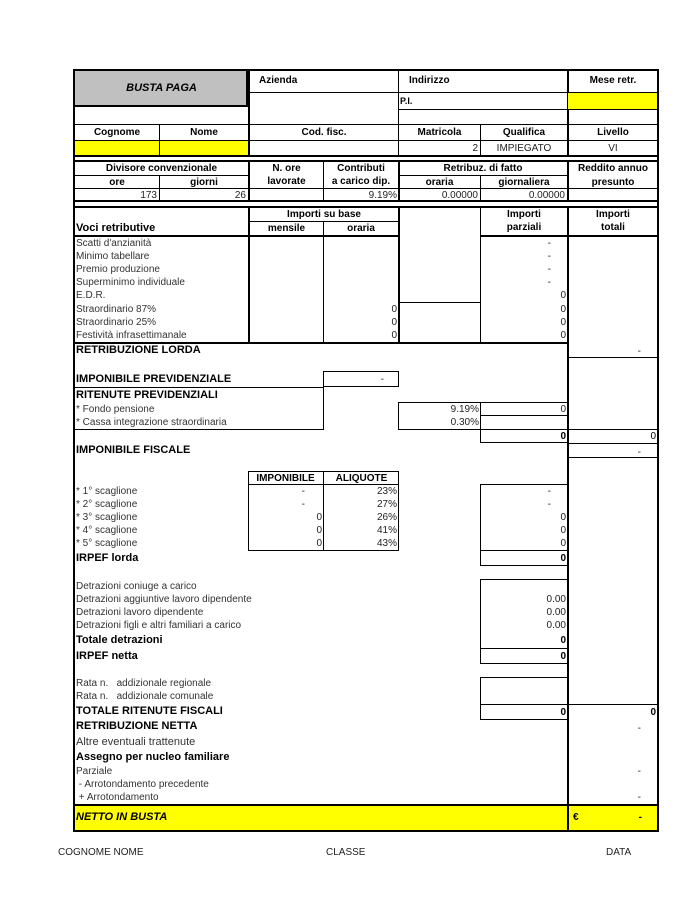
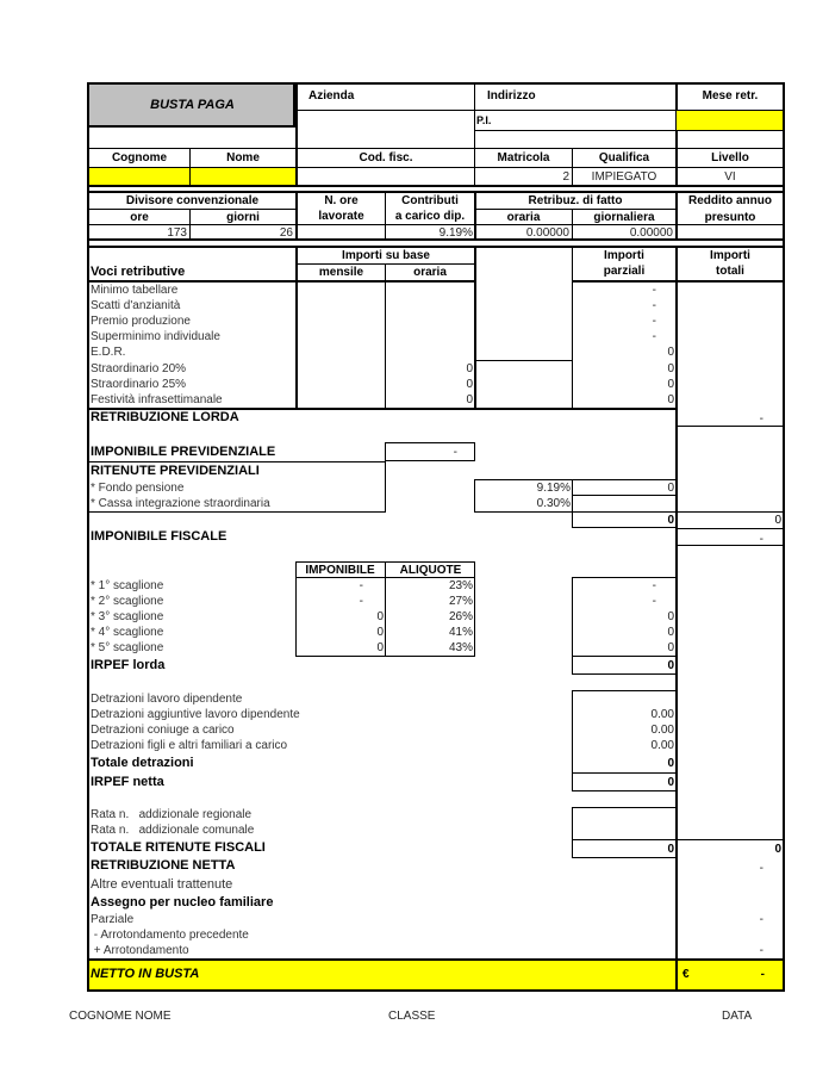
  BUSTA PAGA
  Azienda
  Indirizzo
  Mese retr.
  P.I.
  Cognome
  Nome
  Cod. fisc.
  Matricola
  Qualifica
  Livello
  2
  IMPIEGATO
  VI
  Divisore convenzionale
  ore
  giorni
  173
  26
  N. ore
  lavorate
  Contributi
  a carico dip.
  9.19%
  Retribuz. di fatto
  oraria
  giornaliera
  0.00000
  0.00000
  Reddito annuo
  presunto
  Importi su base
  Voci retributive
  mensile
  oraria
  Importi
  parziali
  Importi
  totali
- Scatti d'anzianità
+ Minimo tabellare
  -
- Minimo tabellare
+ Scatti d'anzianità
  -
  Premio produzione
  -
  Superminimo individuale
  -
  E.D.R.
  0
- Straordinario 87%
+ Straordinario 20%
  0
  0
  Straordinario 25%
  0
  0
  Festività infrasettimanale
  0
  0
  RETRIBUZIONE LORDA
  -
  IMPONIBILE PREVIDENZIALE
  -
  RITENUTE PREVIDENZIALI
  * Fondo pensione
  9.19%
  0
  * Cassa integrazione straordinaria
  0.30%
  0
  0
  IMPONIBILE FISCALE
  -
  IMPONIBILE
  ALIQUOTE
  * 1° scaglione
  -
  23%
  -
  * 2° scaglione
  -
  27%
  -
  * 3° scaglione
  0
  26%
  0
  * 4° scaglione
  0
  41%
  0
  * 5° scaglione
  0
  43%
  0
  IRPEF lorda
  0
- Detrazioni coniuge a carico
+ Detrazioni lavoro dipendente
  Detrazioni aggiuntive lavoro dipendente
  0.00
- Detrazioni lavoro dipendente
+ Detrazioni coniuge a carico
  0.00
  Detrazioni figli e altri familiari a carico
  0.00
  Totale detrazioni
  0
  IRPEF netta
  0
  Rata n. addizionale regionale
  Rata n. addizionale comunale
  TOTALE RITENUTE FISCALI
  0
  0
  RETRIBUZIONE NETTA
  -
  Altre eventuali trattenute
  Assegno per nucleo familiare
  Parziale
  -
  - Arrotondamento precedente
  + Arrotondamento
  -
  NETTO IN BUSTA
  €
  -
  COGNOME NOME
  CLASSE
  DATA
